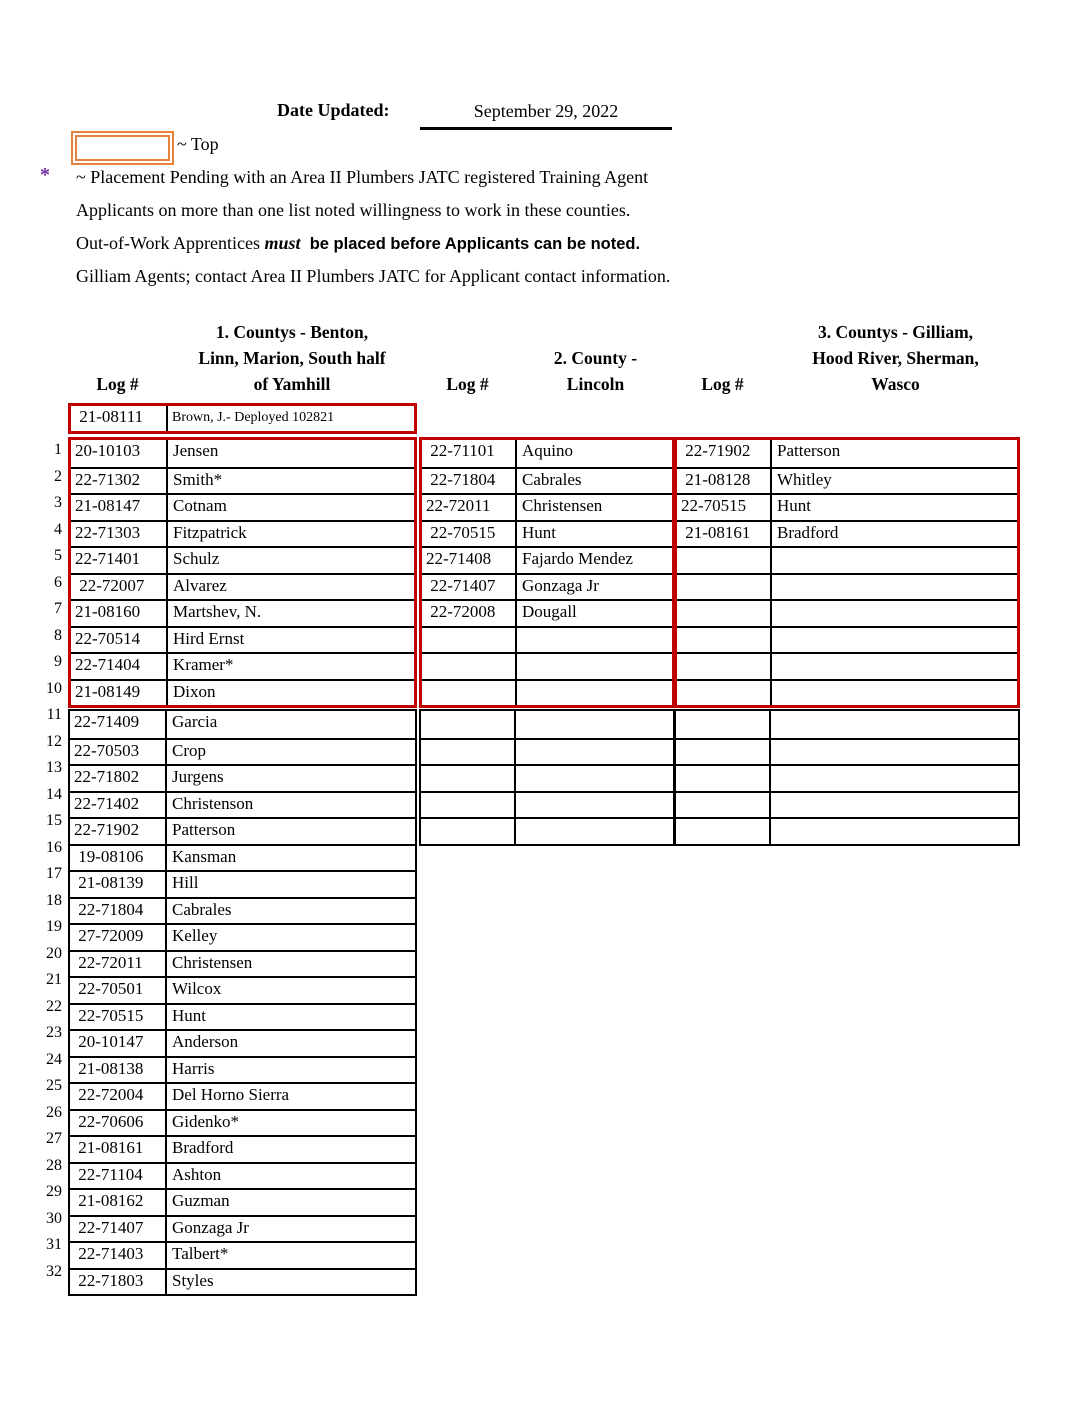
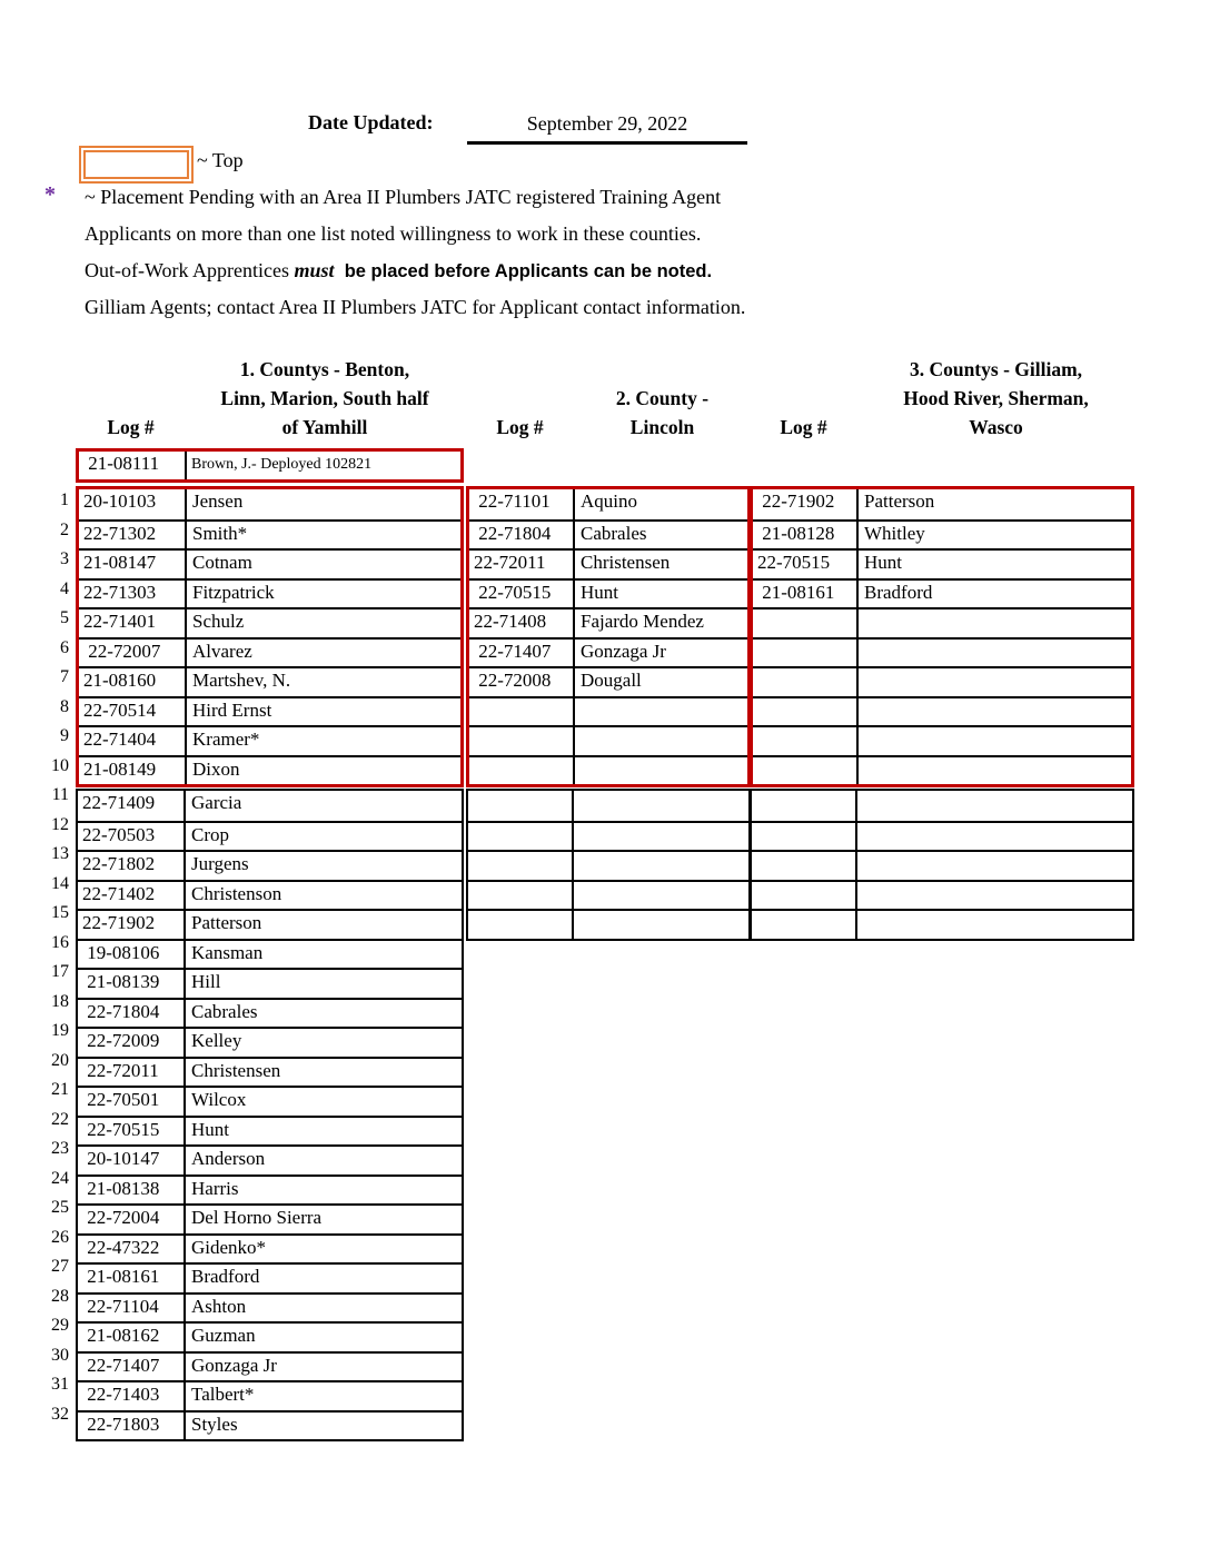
  Date Updated:
  September 29, 2022
  ~ Top
  *
  ~ Placement Pending with an Area II Plumbers JATC registered Training Agent
  Applicants on more than one list noted willingness to work in these counties.
  Out-of-Work Apprentices must be placed before Applicants can be noted.
  Gilliam Agents; contact Area II Plumbers JATC for Applicant contact information.
  Log #
  1. Countys - Benton,
  Linn, Marion, South half
  of Yamhill
  Log #
  2. County -
  Lincoln
  Log #
  3. Countys - Gilliam,
  Hood River, Sherman,
  Wasco
  21-08111
  Brown, J.- Deployed 102821
  1
  2
  3
  4
  5
  6
  7
  8
  9
  10
  11
  12
  13
  14
  15
  16
  17
  18
  19
  20
  21
  22
  23
  24
  25
  26
  27
  28
  29
  30
  31
  32
  20-10103
  Jensen
  22-71302
  Smith*
  21-08147
  Cotnam
  22-71303
  Fitzpatrick
  22-71401
  Schulz
  22-72007
  Alvarez
  21-08160
  Martshev, N.
  22-70514
  Hird Ernst
  22-71404
  Kramer*
  21-08149
  Dixon
  22-71409
  Garcia
  22-70503
  Crop
  22-71802
  Jurgens
  22-71402
  Christenson
  22-71902
  Patterson
  19-08106
  Kansman
  21-08139
  Hill
  22-71804
  Cabrales
- 27-72009
+ 22-72009
  Kelley
  22-72011
  Christensen
  22-70501
  Wilcox
  22-70515
  Hunt
  20-10147
  Anderson
  21-08138
  Harris
  22-72004
  Del Horno Sierra
- 22-70606
+ 22-47322
  Gidenko*
  21-08161
  Bradford
  22-71104
  Ashton
  21-08162
  Guzman
  22-71407
  Gonzaga Jr
  22-71403
  Talbert*
  22-71803
  Styles
  22-71101
  Aquino
  22-71804
  Cabrales
  22-72011
  Christensen
  22-70515
  Hunt
  22-71408
  Fajardo Mendez
  22-71407
  Gonzaga Jr
  22-72008
  Dougall
  22-71902
  Patterson
  21-08128
  Whitley
  22-70515
  Hunt
  21-08161
  Bradford
